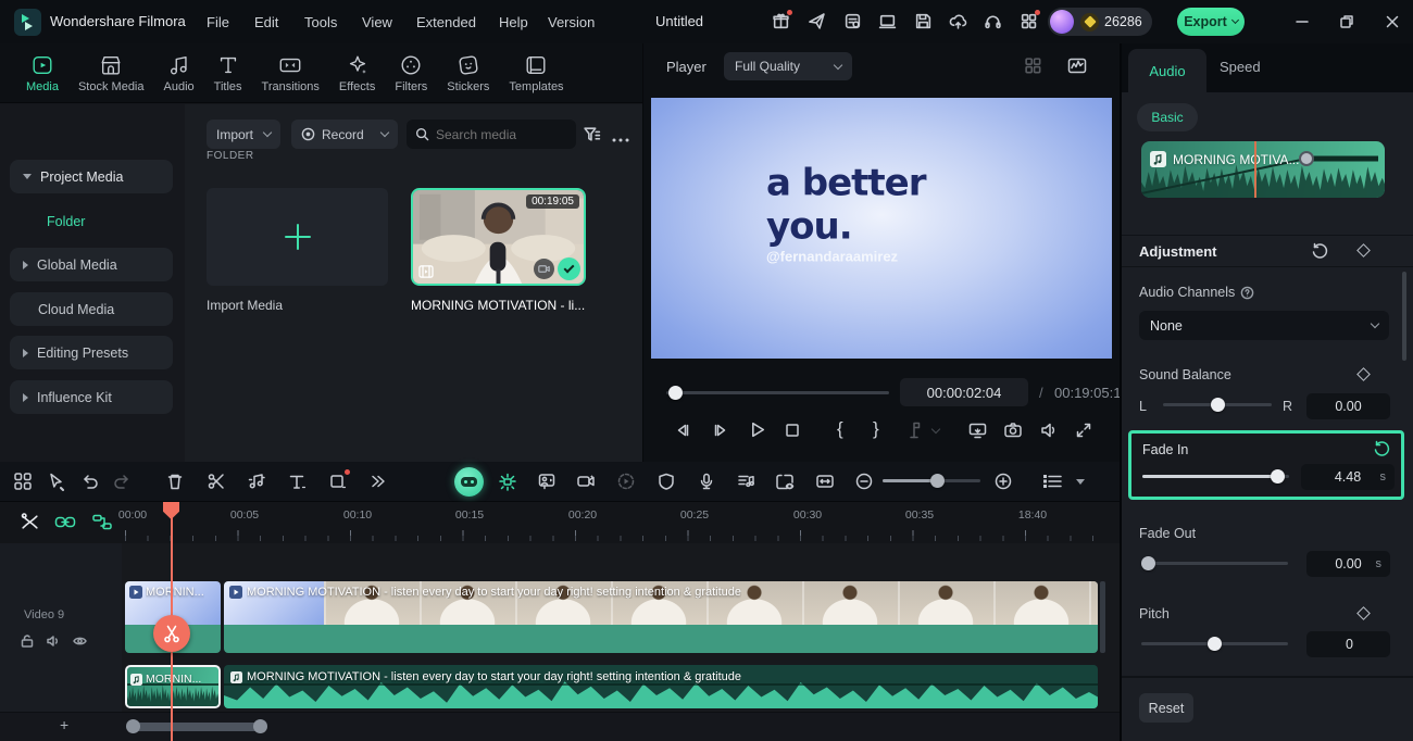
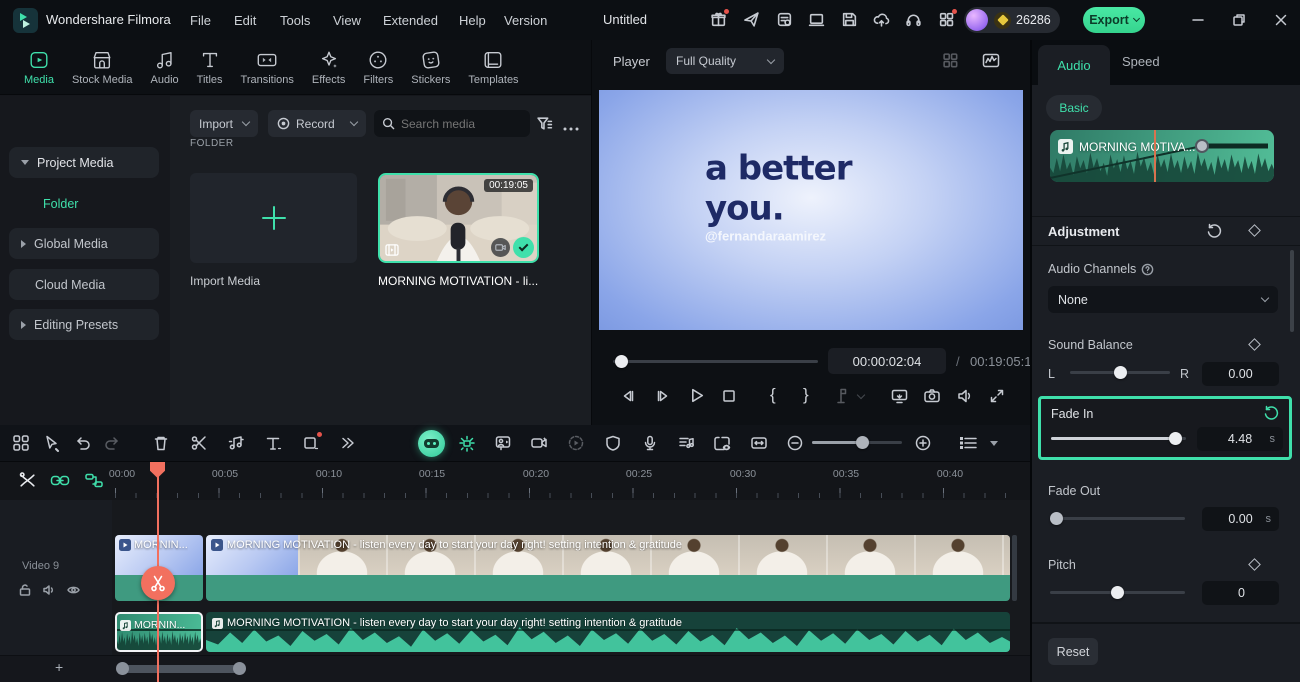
  Wondershare Filmora
  File
  Edit
  Tools
  View
  Extended
  Help
  Version
  Untitled
  26286
  Export
  Media
  Stock Media
  Audio
  Titles
  Transitions
  Effects
  Filters
  Stickers
  Templates
  Project Media
  Folder
  Global Media
  Cloud Media
  Editing Presets
- Influence Kit
  Import
  Record
  Search media
  FOLDER
  Import Media
  00:19:05
  MORNING MOTIVATION - li...
  Player
  Full Quality
  a better you.
  @fernandaraamirez
  00:00:02:04
  /
  00:19:05:1
  {
  }
  Audio
  Speed
  Basic
  MORNING MTIVA...
  Adjustment
  Audio Channels
  None
  Sound Balance
  L
  R
  0.00
  Fade In
  4.48
  s
  Fade Out
  0.00
  s
  Pitch
  0
  Reset
  00:00
  00:05
  00:10
  00:15
  00:20
  00:25
  00:30
  00:35
- 18:40
+ 00:40
  Video 9
  MORNIN...
  MORNING MOTIVATION - listen every day to start your day right! setting intention & gratitude
  MORNIN...
  MORNING MOTIVATION - listen every day to start your day right! setting intention & gratitude
  +
